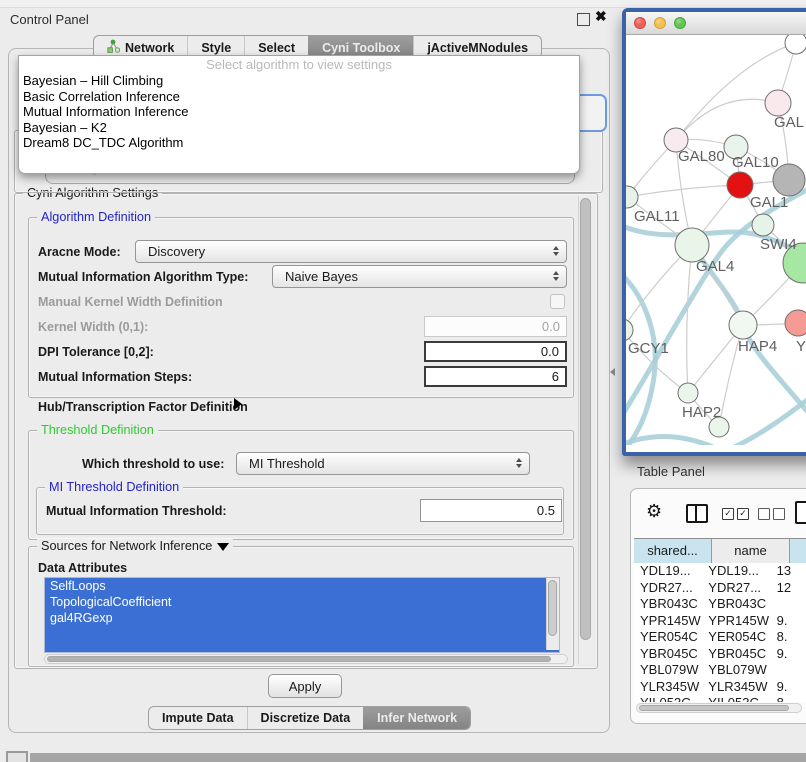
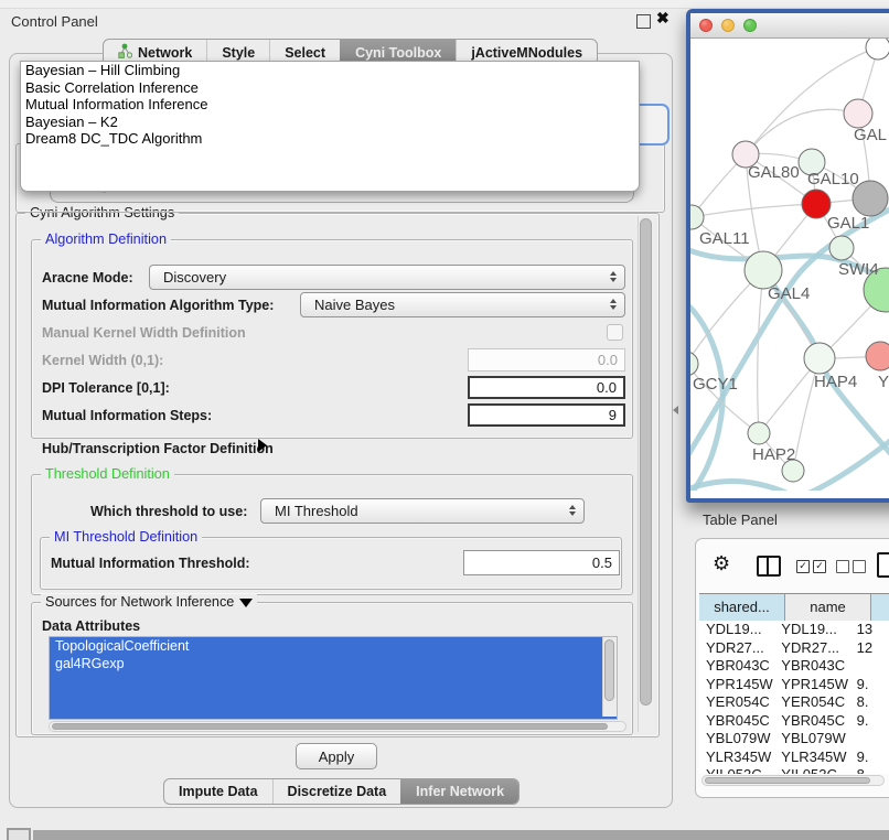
  Control Panel
  ✖
  Network
  Style
  Select
  Cyni Toolbox
  jActiveMNodules
- Select algorithm to view settings
  Bayesian – Hill Climbing
  Basic Correlation Inference
  Mutual Information Inference
  Bayesian – K2
  Dream8 DC_TDC Algorithm
  Cyni Algorithm Settings
  Algorithm Definition
  Aracne Mode:
  Discovery
  Mutual Information Algorithm Type:
  Naive Bayes
  Manual Kernel Width Definition
  Kernel Width (0,1):
  0.0
- DPI Tolerance [0,2]:
+ DPI Tolerance [0,1]:
  0.0
  Mutual Information Steps:
- 6
+ 9
  Hub/Transcription Factor Definition
  Threshold Definition
  Which threshold to use:
  MI Threshold
  MI Threshold Definition
  Mutual Information Threshold:
  0.5
  Sources for Network Inference
  Data Attributes
- SelfLoops
  TopologicalCoefficient
  gal4RGexp
  Apply
  Impute Data
  Discretize Data
  Infer Network
  GAL
  GAL80
  GAL10
  GAL1
  GAL11
  GAL4
  SWI4
  GCY1
  HAP4
  Y
  HAP2
  Table Panel
  ⚙
  ✓
  ✓
  shared...
  name
  YDL19...
  YDL19...
  13
  YDR27...
  YDR27...
  12
  YBR043C
  YBR043C
  YPR145W
  YPR145W
  9.
  YER054C
  YER054C
  8.
  YBR045C
  YBR045C
  9.
  YBL079W
  YBL079W
  YLR345W
  YLR345W
  9.
